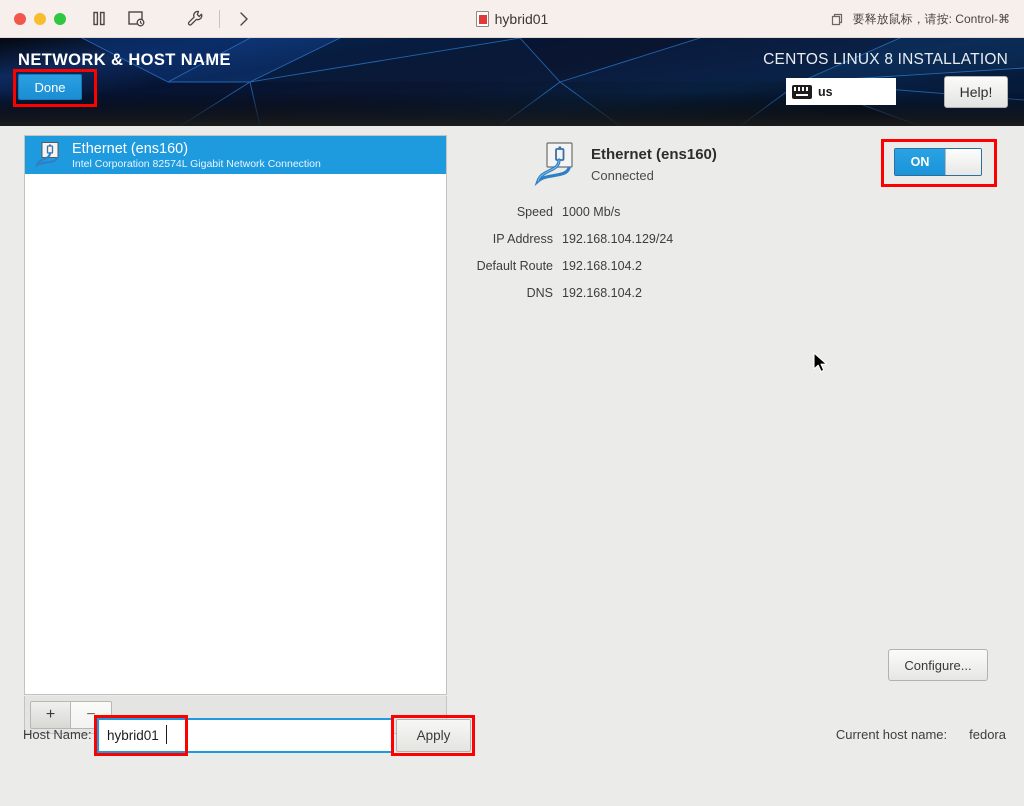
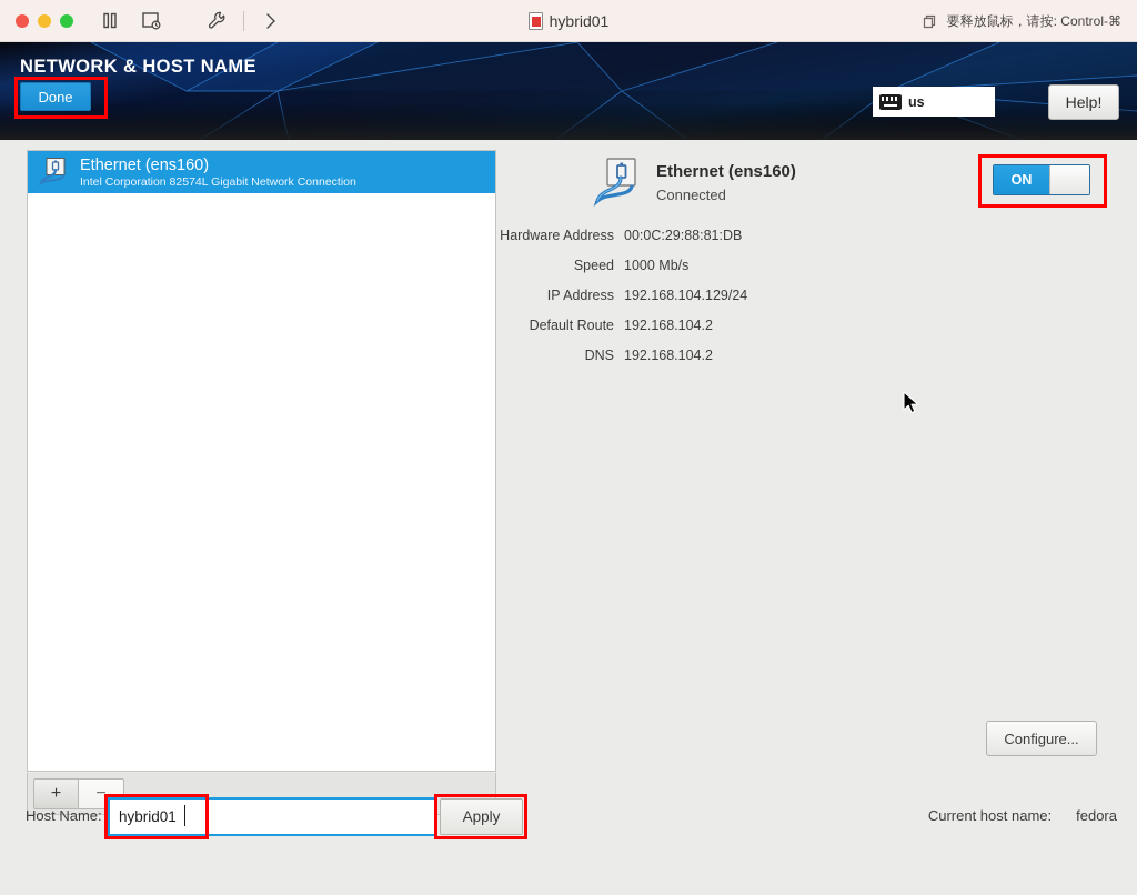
  hybrid01
  要释放鼠标，请按: Control-⌘
  NETWORK & HOST NAME
  Done
- CENTOS LINUX 8 INSTALLATION
  us
  Help!
  Ethernet (ens160)
  Intel Corporation 82574L Gigabit Network Connection
  +
  −
  Ethernet (ens160)
  Connected
+ Hardware Address
+ 00:0C:29:88:81:DB
  Speed
  1000 Mb/s
  IP Address
  192.168.104.129/24
  Default Route
  192.168.104.2
  DNS
  192.168.104.2
  ON
  Configure...
  Host Name:
  hybrid01
  Apply
  Current host name:
  fedora
